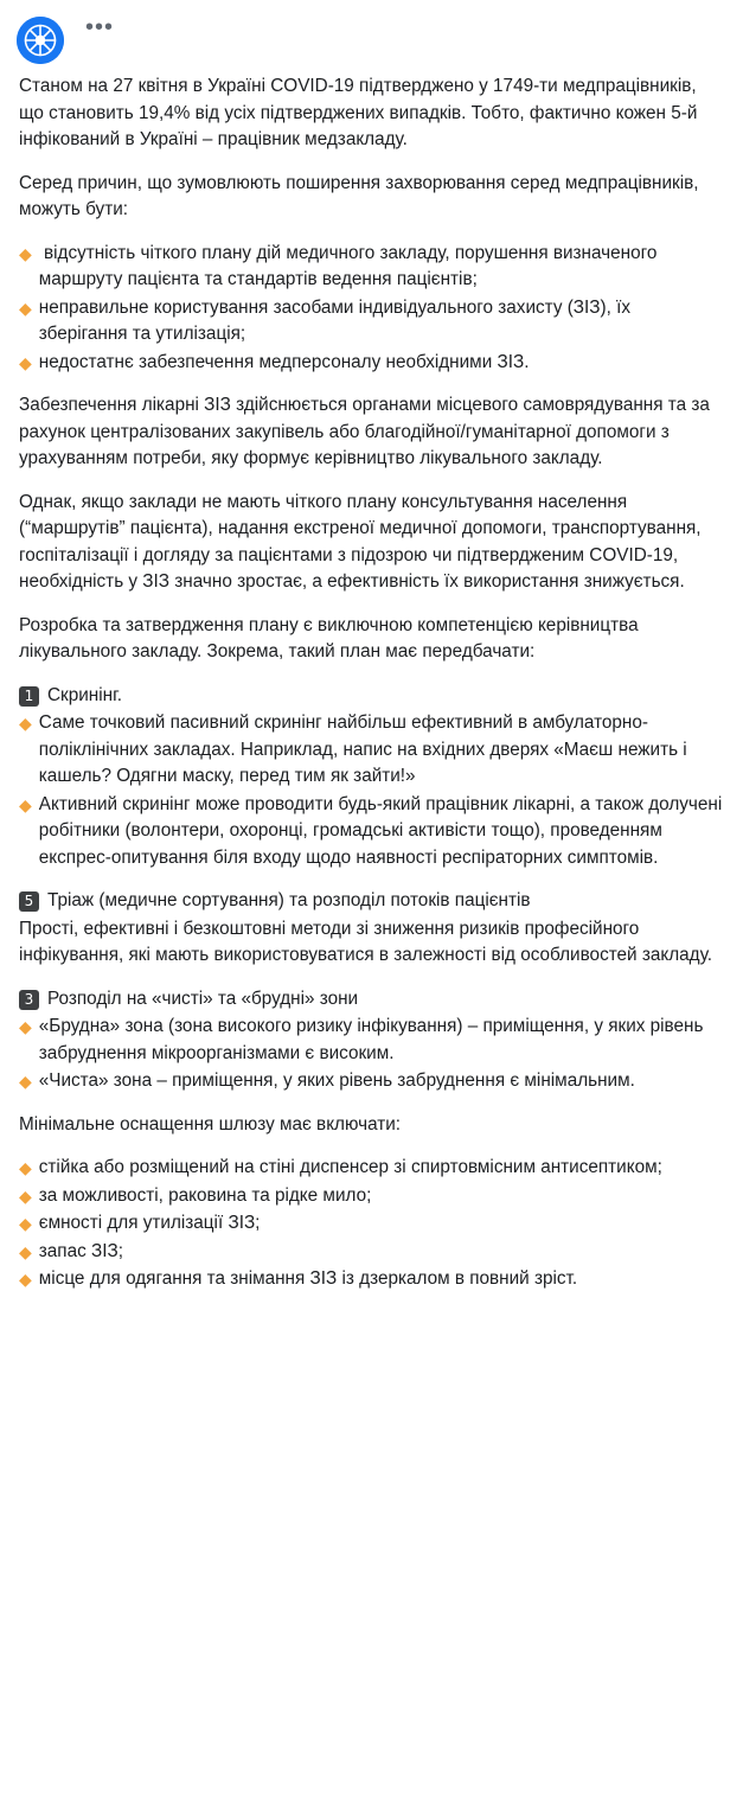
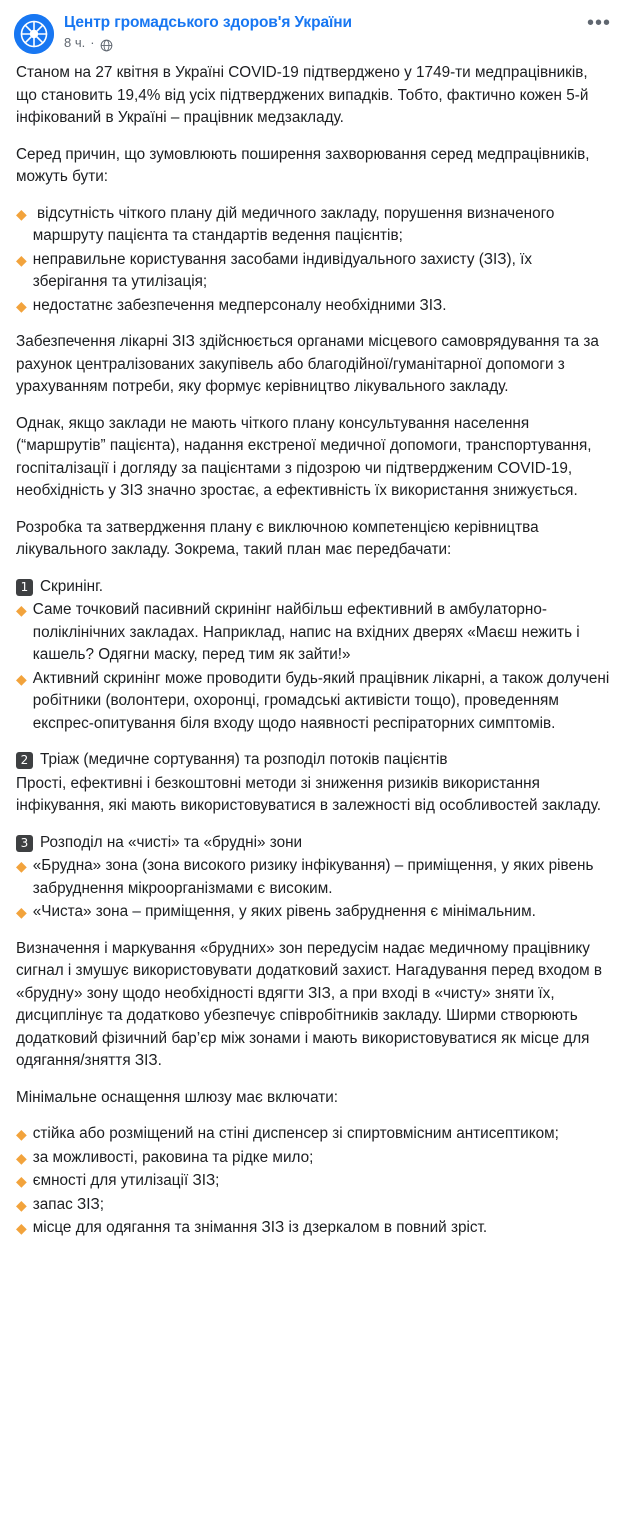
+ Центр громадського здоров'я України
+ 8 ч.
+ ·
  •••
  Станом на 27 квітня в Україні COVID-19 підтверджено у 1749-ти медпрацівників, що становить 19,4% від усіх підтверджених випадків. Тобто, фактично кожен 5-й інфікований в Україні – працівник медзакладу.
  Серед причин, що зумовлюють поширення захворювання серед медпрацівників, можуть бути:
  ◆
  відсутність чіткого плану дій медичного закладу, порушення визначеного маршруту пацієнта та стандартів ведення пацієнтів;
  ◆
  неправильне користування засобами індивідуального захисту (ЗІЗ), їх зберігання та утилізація;
  ◆
  недостатнє забезпечення медперсоналу необхідними ЗІЗ.
  Забезпечення лікарні ЗІЗ здійснюється органами місцевого самоврядування та за рахунок централізованих закупівель або благодійної/гуманітарної допомоги з урахуванням потреби, яку формує керівництво лікувального закладу.
  Однак, якщо заклади не мають чіткого плану консультування населення (“маршрутів” пацієнта), надання екстреної медичної допомоги, транспортування, госпіталізації і догляду за пацієнтами з підозрою чи підтвердженим COVID-19, необхідність у ЗІЗ значно зростає, а ефективність їх використання знижується.
  Розробка та затвердження плану є виключною компетенцією керівництва лікувального закладу. Зокрема, такий план має передбачати:
  1
  Скринінг.
  ◆
  Саме точковий пасивний скринінг найбільш ефективний в амбулаторно-поліклінічних закладах. Наприклад, напис на вхідних дверях «Маєш нежить і кашель? Одягни маску, перед тим як зайти!»
  ◆
  Активний скринінг може проводити будь-який працівник лікарні, а також долучені робітники (волонтери, охоронці, громадські активісти тощо), проведенням експрес-опитування біля входу щодо наявності респіраторних симптомів.
- 5
+ 2
  Тріаж (медичне сортування) та розподіл потоків пацієнтів
- Прості, ефективні і безкоштовні методи зі зниження ризиків професійного інфікування, які мають використовуватися в залежності від особливостей закладу.
+ Прості, ефективні і безкоштовні методи зі зниження ризиків використання інфікування, які мають використовуватися в залежності від особливостей закладу.
  3
  Розподіл на «чисті» та «брудні» зони
  ◆
  «Брудна» зона (зона високого ризику інфікування) – приміщення, у яких рівень забруднення мікроорганізмами є високим.
  ◆
  «Чиста» зона – приміщення, у яких рівень забруднення є мінімальним.
+ Визначення і маркування «брудних» зон передусім надає медичному працівнику сигнал і змушує використовувати додатковий захист. Нагадування перед входом в «брудну» зону щодо необхідності вдягти ЗІЗ, а при вході в «чисту» зняти їх, дисциплінує та додатково убезпечує співробітників закладу. Ширми створюють додатковий фізичний бар’єр між зонами і мають використовуватися як місце для одягання/зняття ЗІЗ.
  Мінімальне оснащення шлюзу має включати:
  ◆
  стійка або розміщений на стіні диспенсер зі спиртовмісним антисептиком;
  ◆
  за можливості, раковина та рідке мило;
  ◆
  ємності для утилізації ЗІЗ;
  ◆
  запас ЗІЗ;
  ◆
  місце для одягання та знімання ЗІЗ із дзеркалом в повний зріст.
